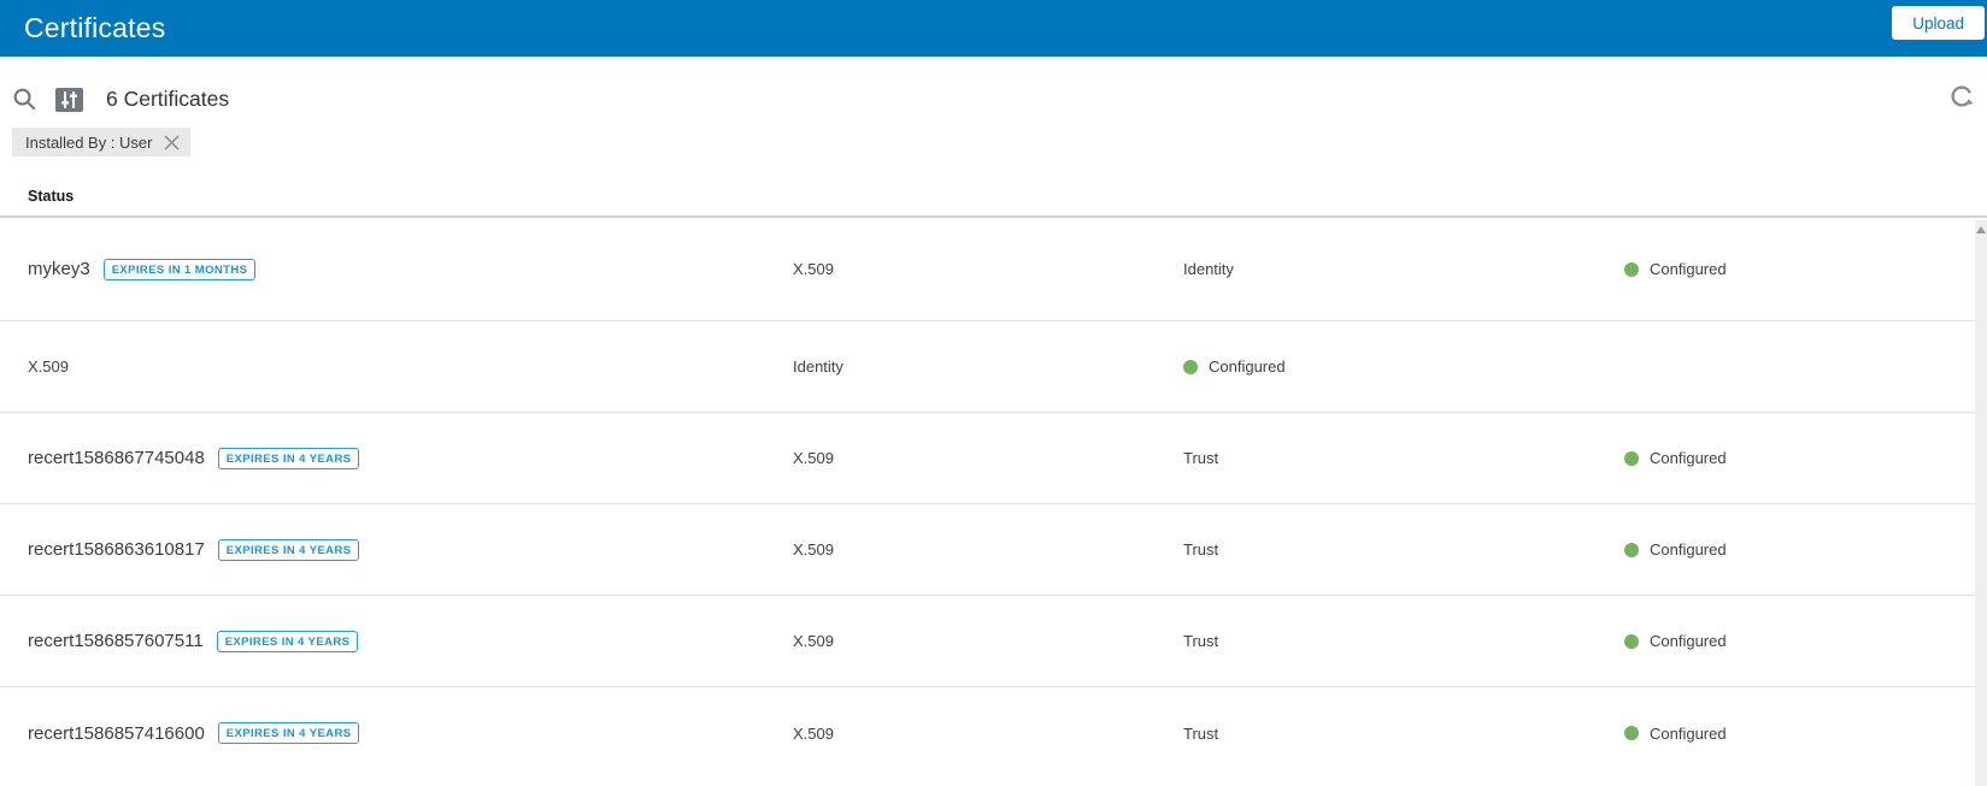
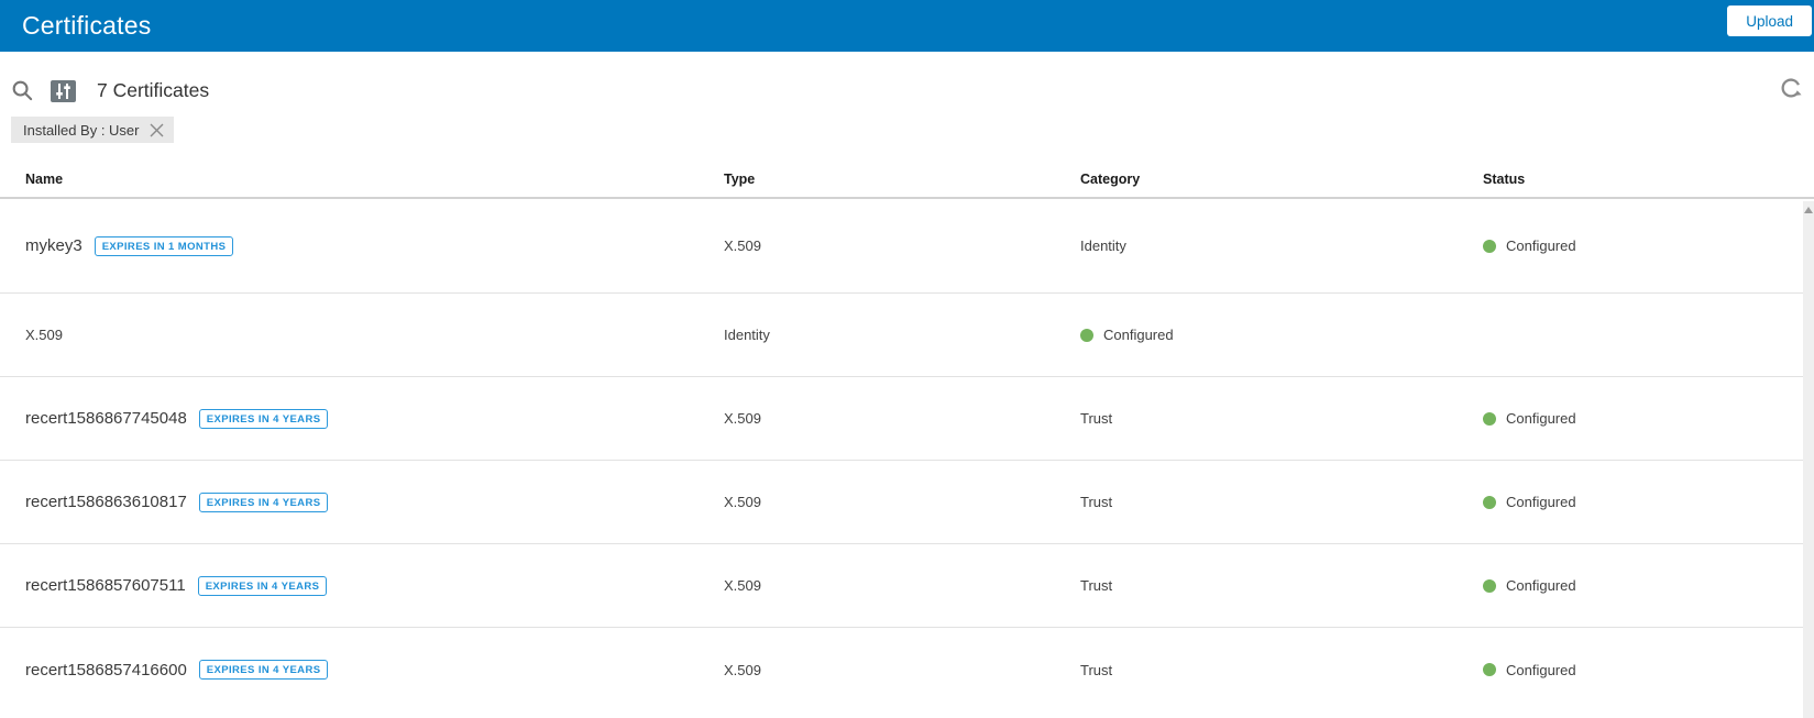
  Certificates
  Upload
- 6 Certificates
+ 7 Certificates
  Installed By : User
+ Name
+ Type
+ Category
  Status
  mykey3
  EXPIRES IN 1 MONTHS
  X.509
  Identity
  Configured
  X.509
  Identity
  Configured
  recert1586867745048
  EXPIRES IN 4 YEARS
  X.509
  Trust
  Configured
  recert1586863610817
  EXPIRES IN 4 YEARS
  X.509
  Trust
  Configured
  recert1586857607511
  EXPIRES IN 4 YEARS
  X.509
  Trust
  Configured
  recert1586857416600
  EXPIRES IN 4 YEARS
  X.509
  Trust
  Configured
